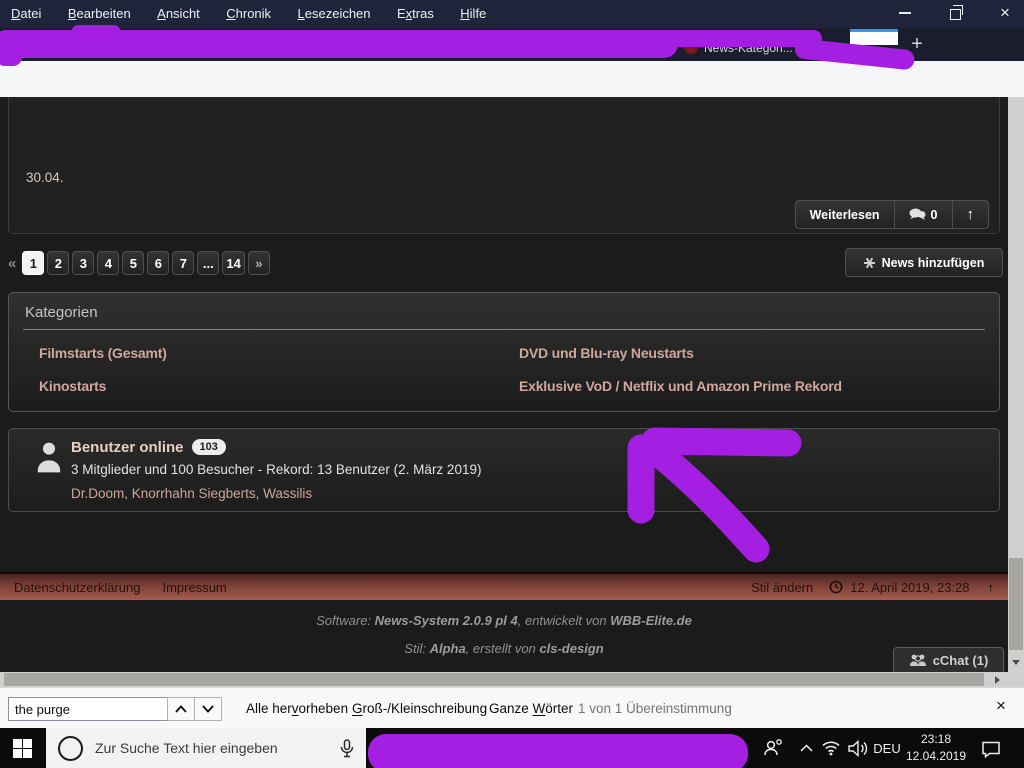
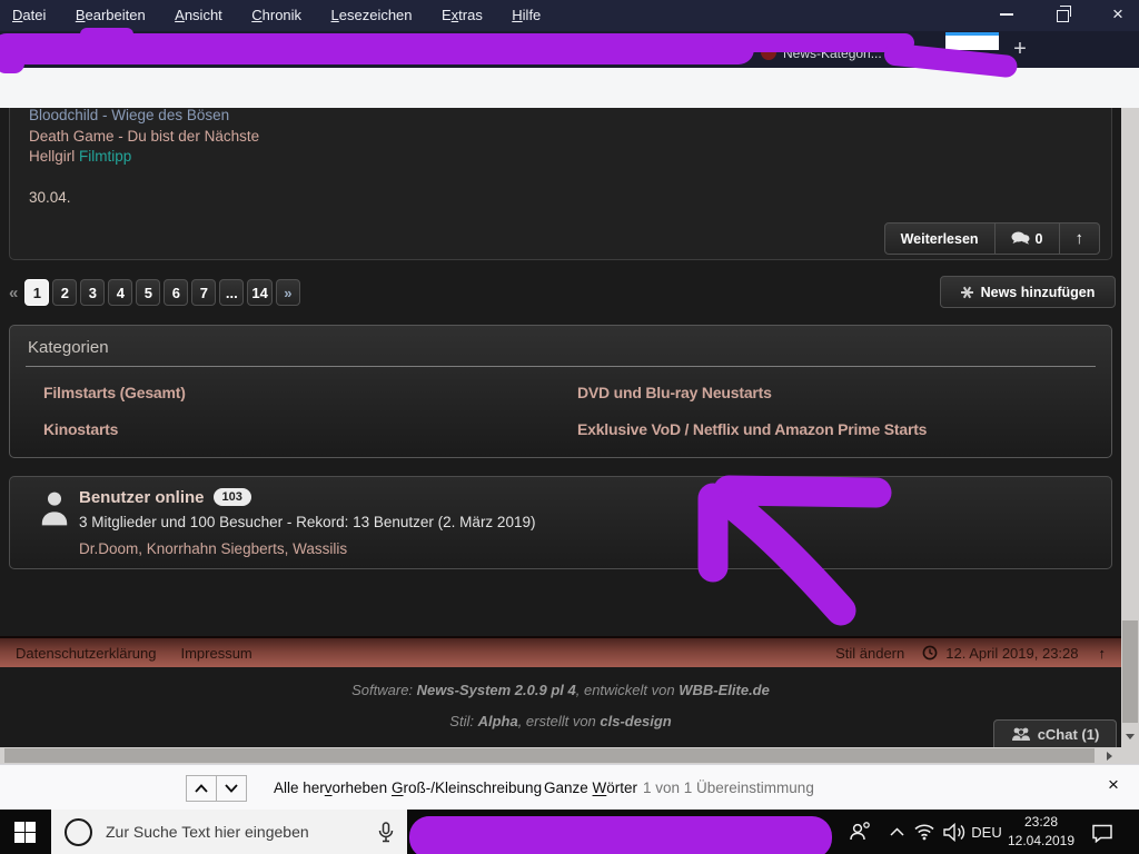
  Datei Bearbeiten Ansicht Chronik Lesezeichen Extras Hilfe
  ×
  News-Kategori...
  +
+ Bloodchild - Wiege des Bösen
+ Death Game - Du bist der Nächste
+ Hellgirl Filmtipp
  30.04.
  Weiterlesen
  0
  ↑
  «
  1
  2
  3
  4
  5
  6
  7
  ...
  14
  »
  News hinzufügen
  Kategorien
  Filmstarts (Gesamt)
  Kinostarts
  DVD und Blu-ray Neustarts
- Exklusive VoD / Netflix und Amazon Prime Rekord
+ Exklusive VoD / Netflix und Amazon Prime Starts
  Benutzer online 103
  3 Mitglieder und 100 Besucher - Rekord: 13 Benutzer (2. März 2019)
  Dr.Doom, Knorrhahn Siegberts, Wassilis
  Datenschutzerklärung
  Impressum
  Stil ändern
  12. April 2019, 23:28
  ↑
  Software: News-System 2.0.9 pl 4, entwickelt von WBB-Elite.de
  Stil: Alpha, erstellt von cls-design
  cChat (1)
- the purge
  Alle hervorheben
  Groß-/Kleinschreibung
  Ganze Wörter
  1 von 1 Übereinstimmung
  ×
  Zur Suche Text hier eingeben
  DEU
- 23:18
+ 23:28
  12.04.2019
